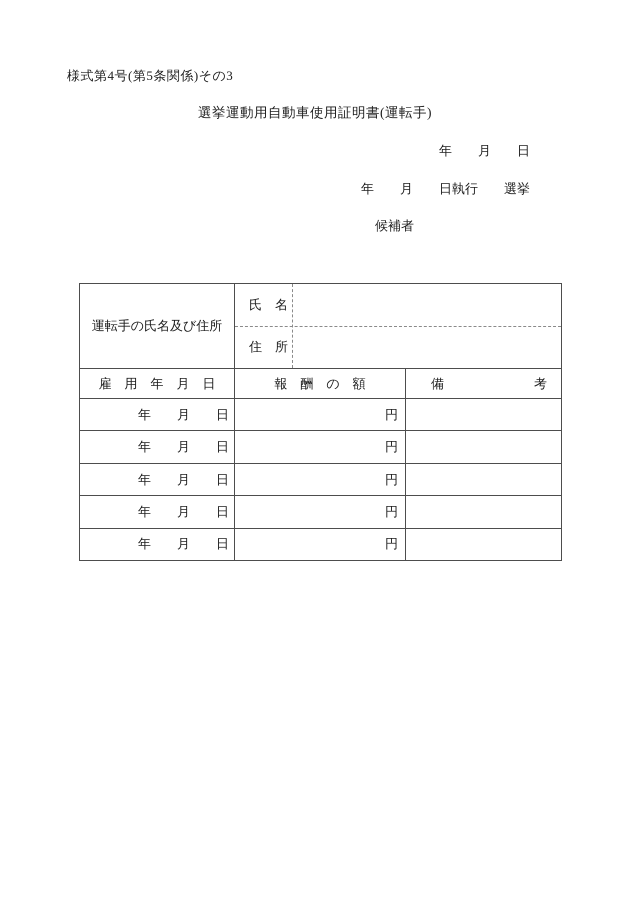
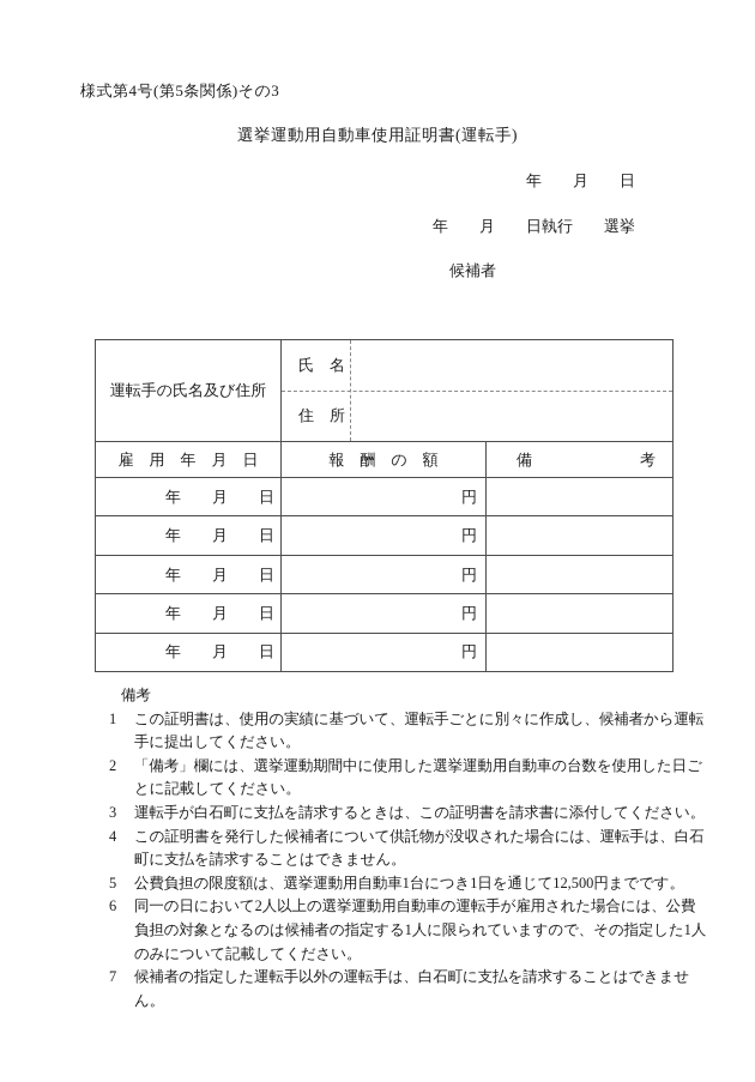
  様式第4号(第5条関係)その3
  選挙運動用自動車使用証明書(運転手)
  年 月 日
  年 月 日執行 選挙
  候補者
  運転手の氏名及び住所
  氏 名
  住 所
  雇 用 年 月 日
  報 酬 の 額
  備
  考
  年 月 日
  円
  年 月 日
  円
  年 月 日
  円
  年 月 日
  円
  年 月 日
  円
+ 備考
+ 1
+ この証明書は、使用の実績に基づいて、運転手ごとに別々に作成し、候補者から運転
+ 手に提出してください。
+ 2
+ 「備考」欄には、選挙運動期間中に使用した選挙運動用自動車の台数を使用した日ご
+ とに記載してください。
+ 3
+ 運転手が白石町に支払を請求するときは、この証明書を請求書に添付してください。
+ 4
+ この証明書を発行した候補者について供託物が没収された場合には、運転手は、白石
+ 町に支払を請求することはできません。
+ 5
+ 公費負担の限度額は、選挙運動用自動車1台につき1日を通じて12,500円までです。
+ 6
+ 同一の日において2人以上の選挙運動用自動車の運転手が雇用された場合には、公費
+ 負担の対象となるのは候補者の指定する1人に限られていますので、その指定した1人
+ のみについて記載してください。
+ 7
+ 候補者の指定した運転手以外の運転手は、白石町に支払を請求することはできませ
+ ん。
